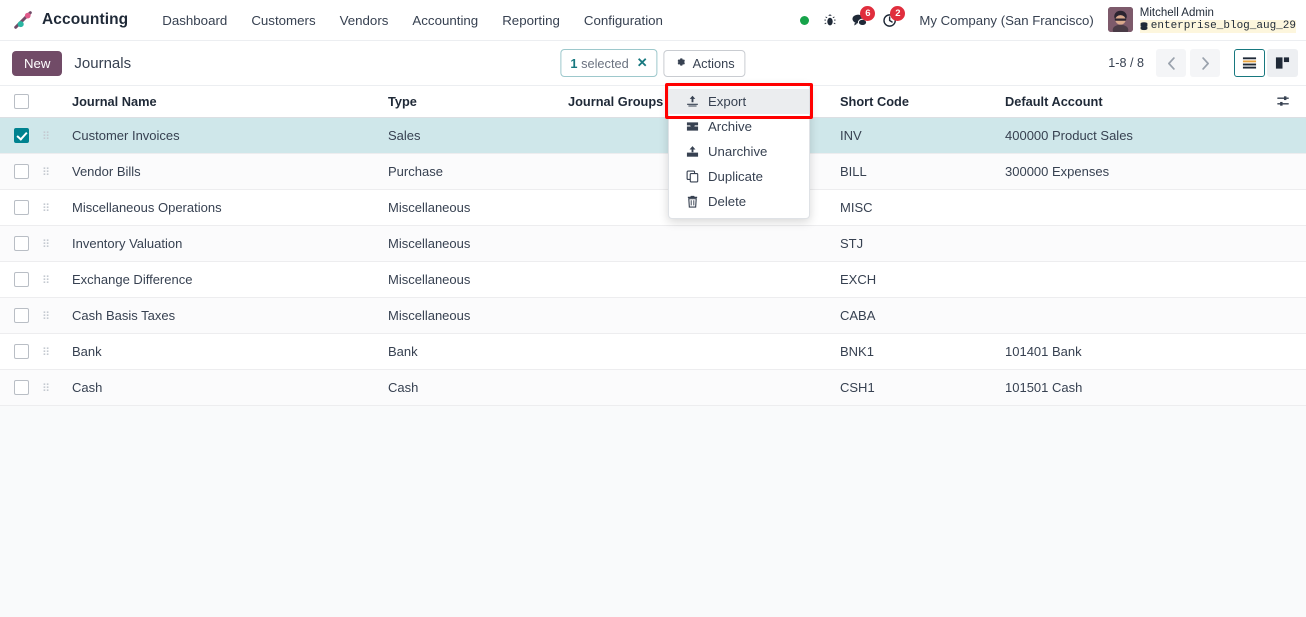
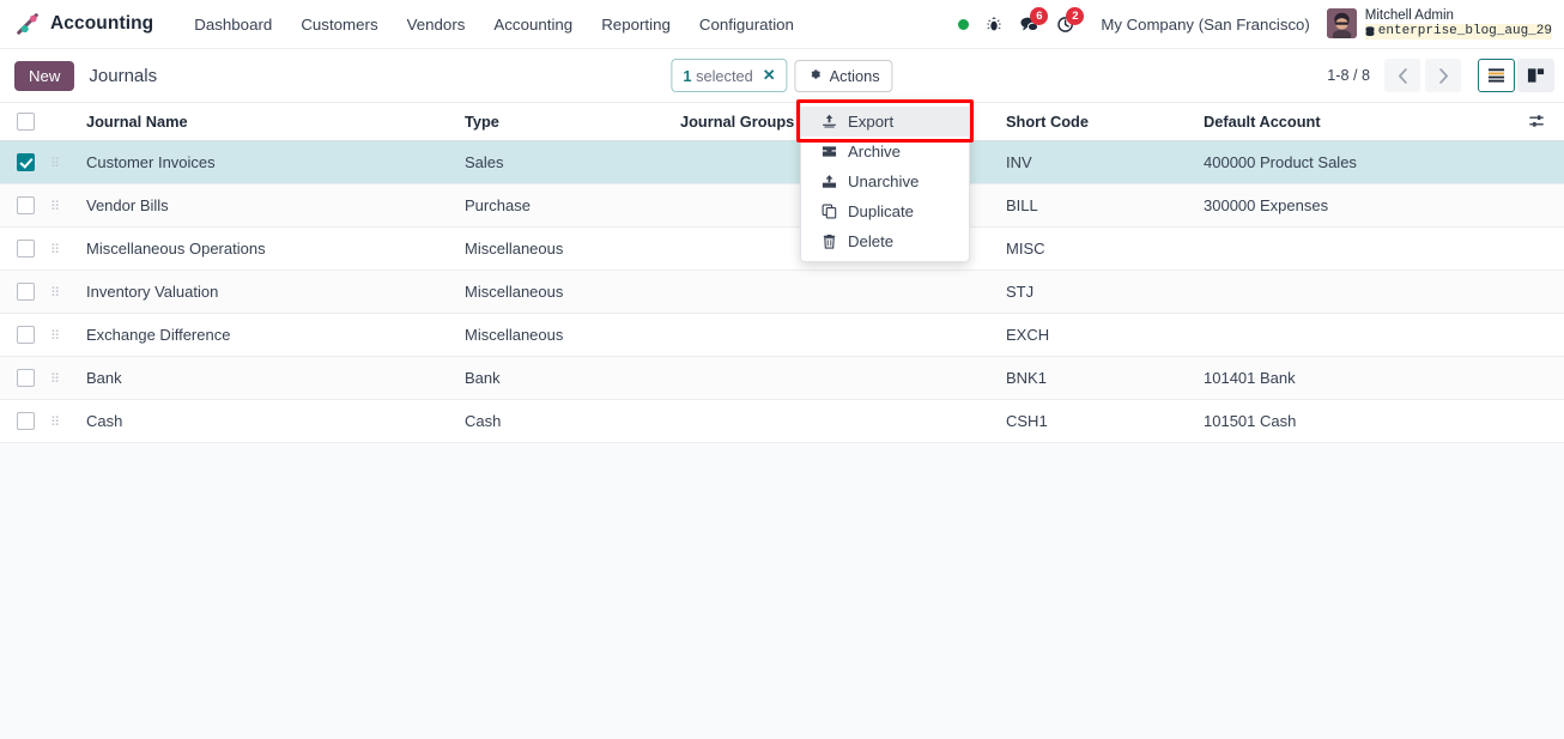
  Accounting
  Dashboard
  Customers
  Vendors
  Accounting
  Reporting
  Configuration
  6
  2
  My Company (San Francisco)
  Mitchell Admin
  enterprise_blog_aug_29
  New
  Journals
  1 selected
  ✕
  Actions
  1-8 / 8
  		Journal Name	Type	Journal Groups	Short Code	Default Account
  	⠿	Customer Invoices	Sales		INV	400000 Product Sales
  	⠿	Vendor Bills	Purchase		BILL	300000 Expenses
  	⠿	Miscellaneous Operations	Miscellaneous		MISC
  	⠿	Inventory Valuation	Miscellaneous		STJ
  	⠿	Exchange Difference	Miscellaneous		EXCH
- 	⠿	Cash Basis Taxes	Miscellaneous		CABA
  	⠿	Bank	Bank		BNK1	101401 Bank
  	⠿	Cash	Cash		CSH1	101501 Cash
  Export
  Archive
  Unarchive
  Duplicate
  Delete
